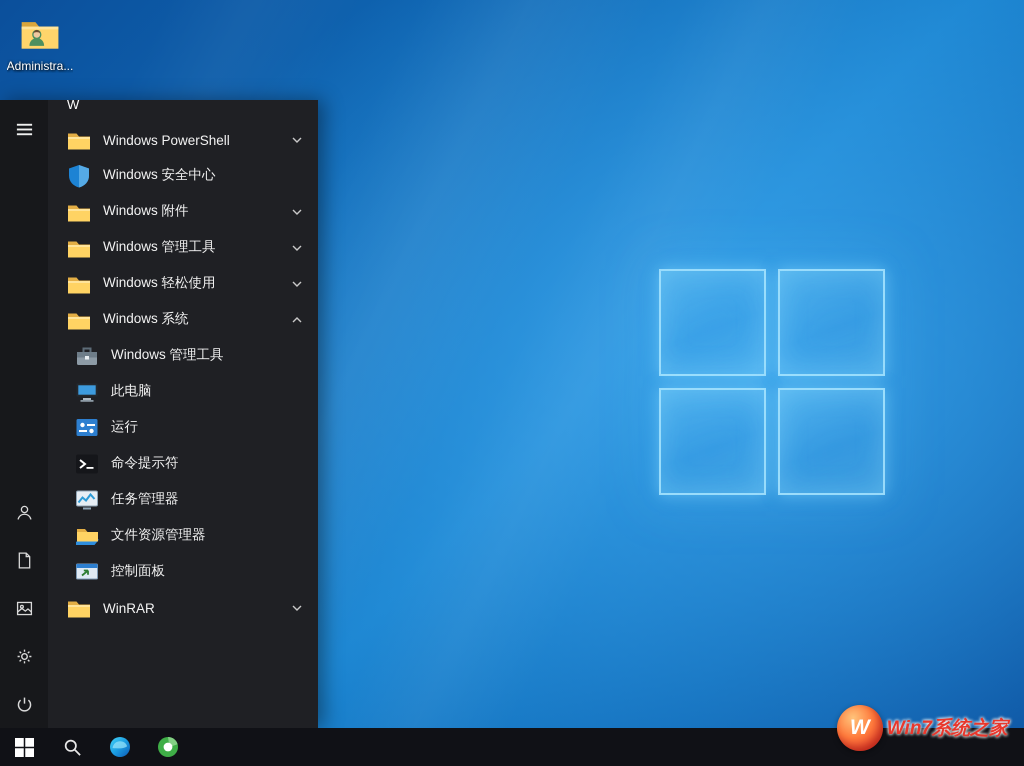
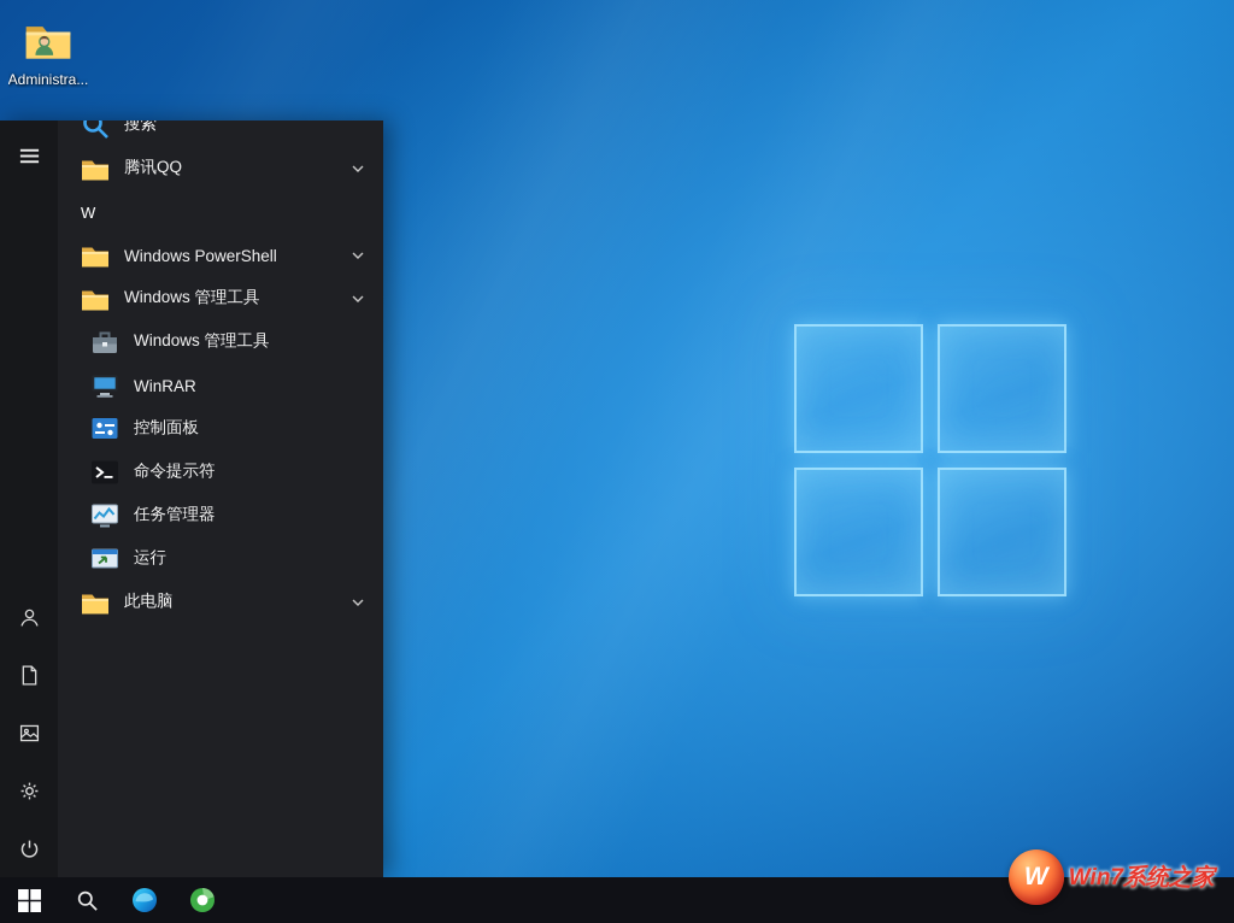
  Administra...
+ 搜索
+ 腾讯QQ
  W
  Windows PowerShell
- Windows 安全中心
- Windows 附件
  Windows 管理工具
- Windows 轻松使用
- Windows 系统
  Windows 管理工具
- 此电脑
+ WinRAR
- 运行
+ 控制面板
  命令提示符
  任务管理器
- 文件资源管理器
- 控制面板
+ 运行
- WinRAR
+ 此电脑
  W
  Win7系统之家
